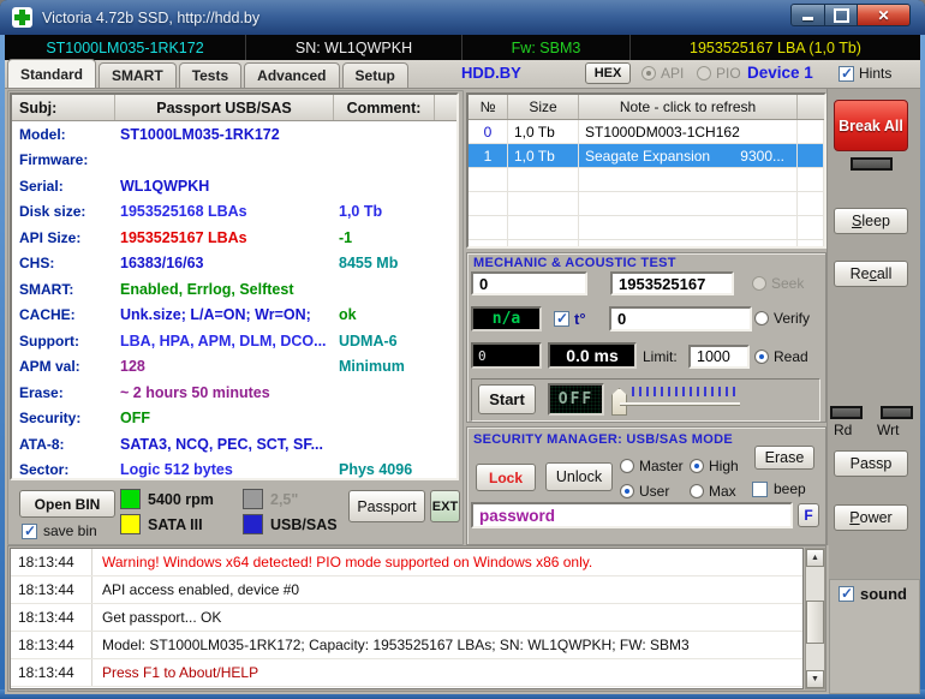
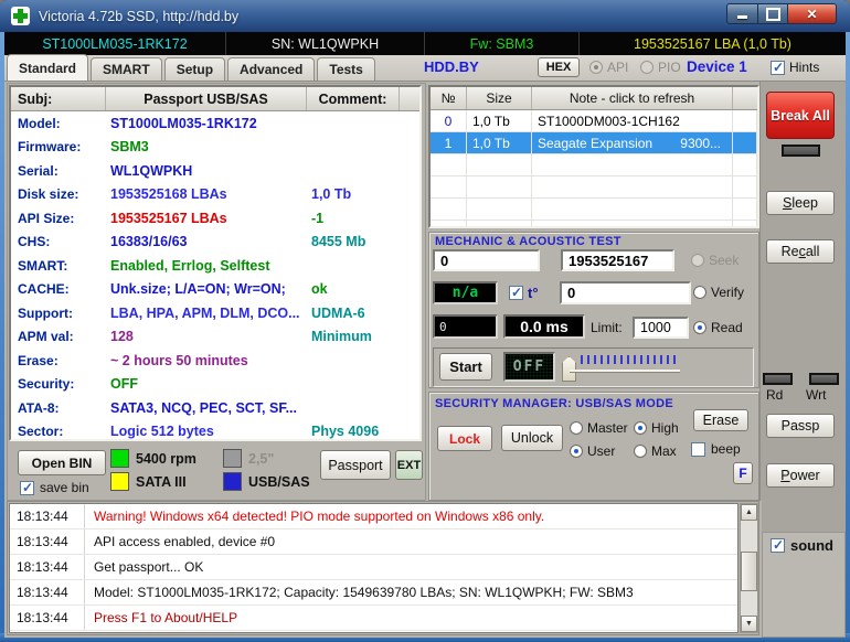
  Victoria 4.72b SSD, http://hdd.by
  ST1000LM035-1RK172
  SN: WL1QWPKH
  Fw: SBM3
  1953525167 LBA (1,0 Tb)
  Standard
  SMART
- Tests
+ Setup
  Advanced
- Setup
+ Tests
  HDD.BY
  HEX
  API
  PIO
  Device 1
  Hints
  Subj:
  Passport USB/SAS
  Comment:
  Model:
  ST1000LM035-1RK172
  Firmware:
+ SBM3
  Serial:
  WL1QWPKH
  Disk size:
  1953525168 LBAs
  1,0 Tb
  API Size:
  1953525167 LBAs
  -1
  CHS:
  16383/16/63
  8455 Mb
  SMART:
  Enabled, Errlog, Selftest
  CACHE:
  Unk.size; L/A=ON; Wr=ON;
  ok
  Support:
  LBA, HPA, APM, DLM, DCO...
  UDMA-6
  APM val:
  128
  Minimum
  Erase:
  ~ 2 hours 50 minutes
  Security:
  OFF
  ATA-8:
  SATA3, NCQ, PEC, SCT, SF...
  Sector:
  Logic 512 bytes
  Phys 4096
  Open BIN
  save bin
  5400 rpm
  SATA III
  2,5"
  USB/SAS
  Passport
  EXT
  №
  Size
  Note - click to refresh
  0
  1,0 Tb
  ST1000DM003-1CH162
  1
  1,0 Tb
  Seagate Expansion
  9300...
  MECHANIC & ACOUSTIC TEST
  0
  1953525167
  Seek
  n/a
  t°
  0
  Verify
  0
  0.0 ms
  Limit:
  1000
  Read
  Start
  OFF
  SECURITY MANAGER: USB/SAS MODE
  Lock
  Unlock
  Master
  High
  User
  Max
  Erase
  beep
- password
  F
  Break All
  Sleep
  Recall
  Rd
  Wrt
  Passp
  Power
  18:13:44
  Warning! Windows x64 detected! PIO mode supported on Windows x86 only.
  18:13:44
  API access enabled, device #0
  18:13:44
  Get passport... OK
  18:13:44
- Model: ST1000LM035-1RK172; Capacity: 1953525167 LBAs; SN: WL1QWPKH; FW: SBM3
+ Model: ST1000LM035-1RK172; Capacity: 1549639780 LBAs; SN: WL1QWPKH; FW: SBM3
  18:13:44
  Press F1 to About/HELP
  sound
